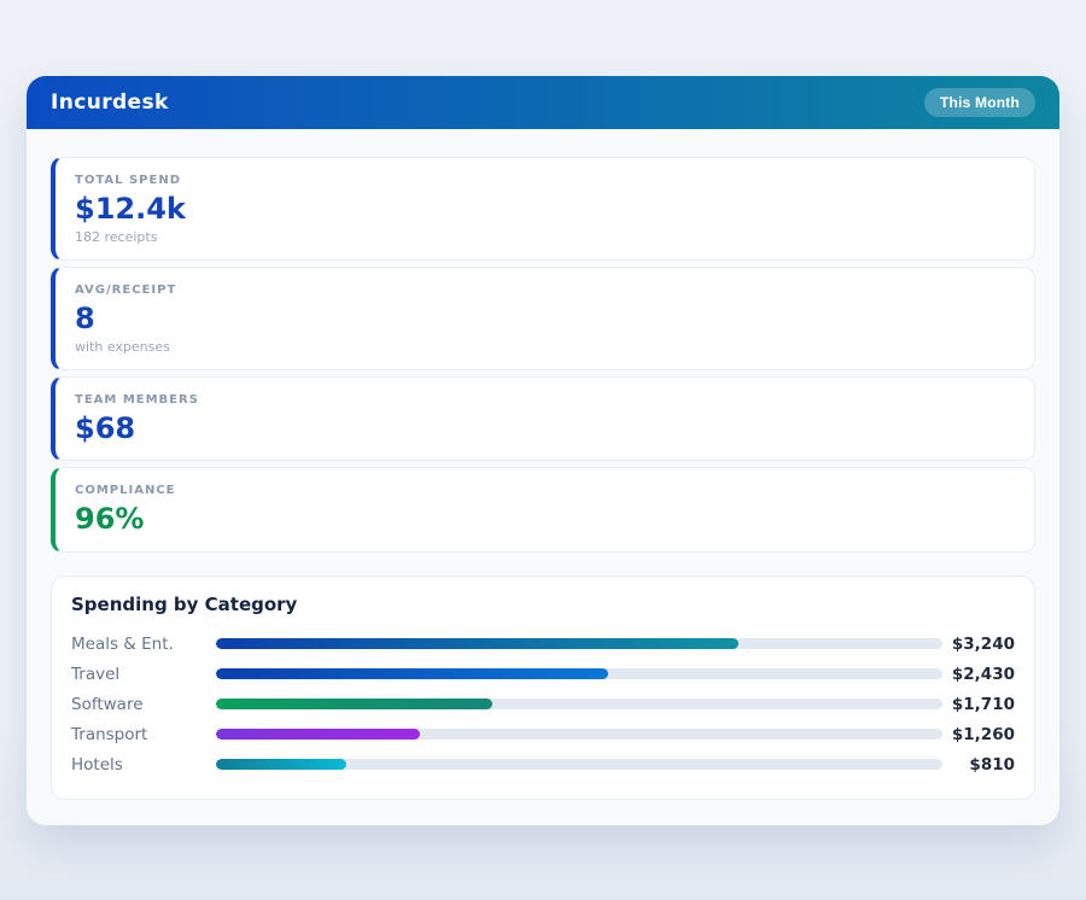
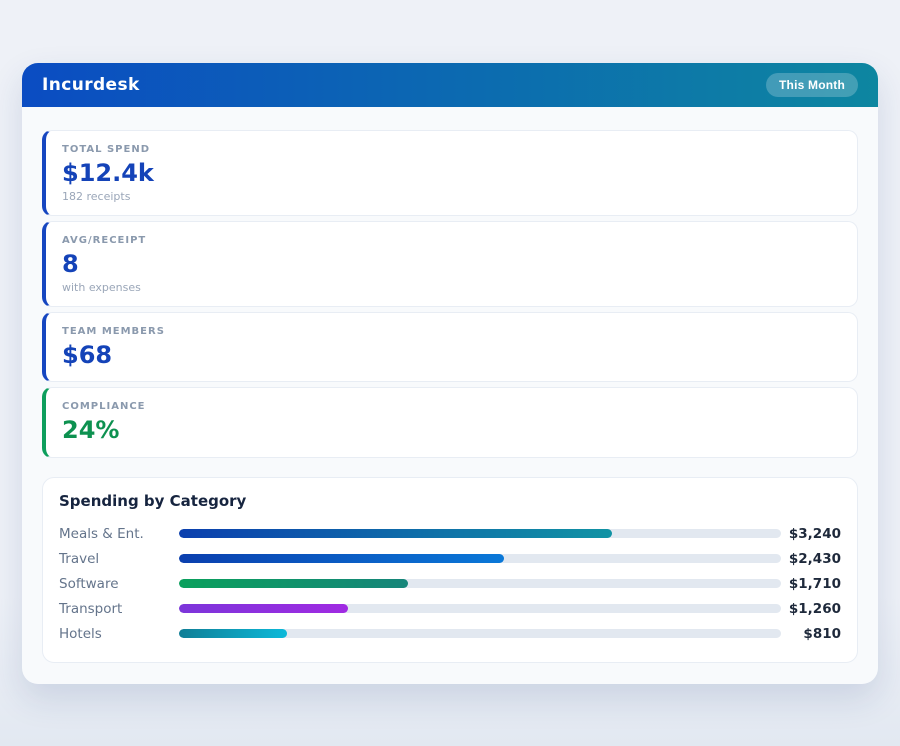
  Incurdesk
  This Month
  TOTAL SPEND
  $12.4k
  182 receipts
  AVG/RECEIPT
  8
  with expenses
  TEAM MEMBERS
  $68
  COMPLIANCE
- 96%
+ 24%
  Spending by Category
  Meals & Ent.
  $3,240
  Travel
  $2,430
  Software
  $1,710
  Transport
  $1,260
  Hotels
  $810
